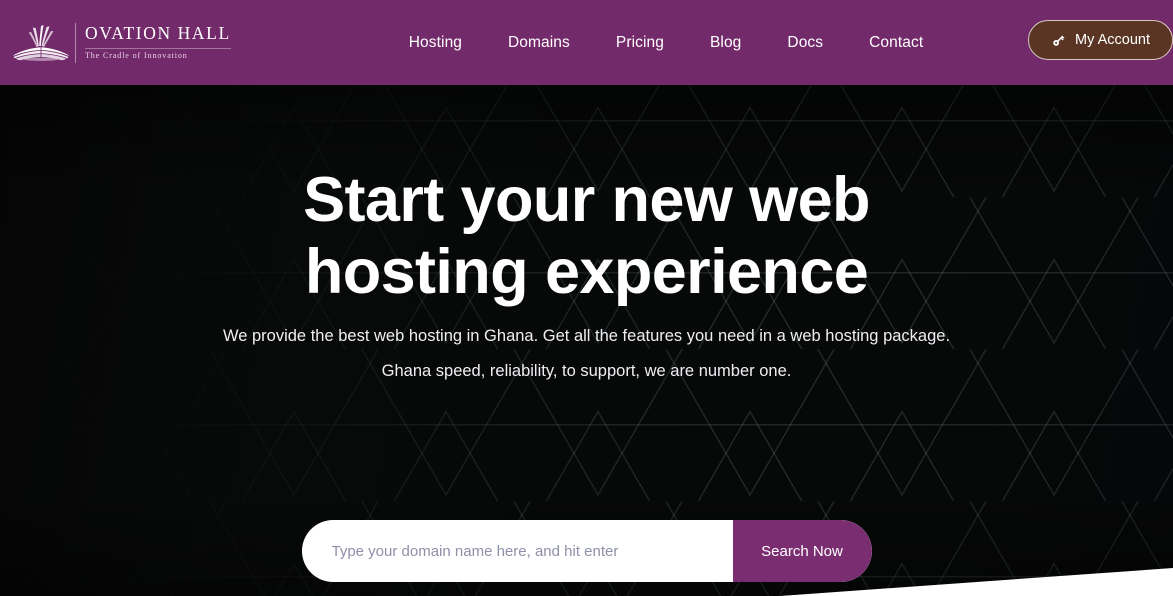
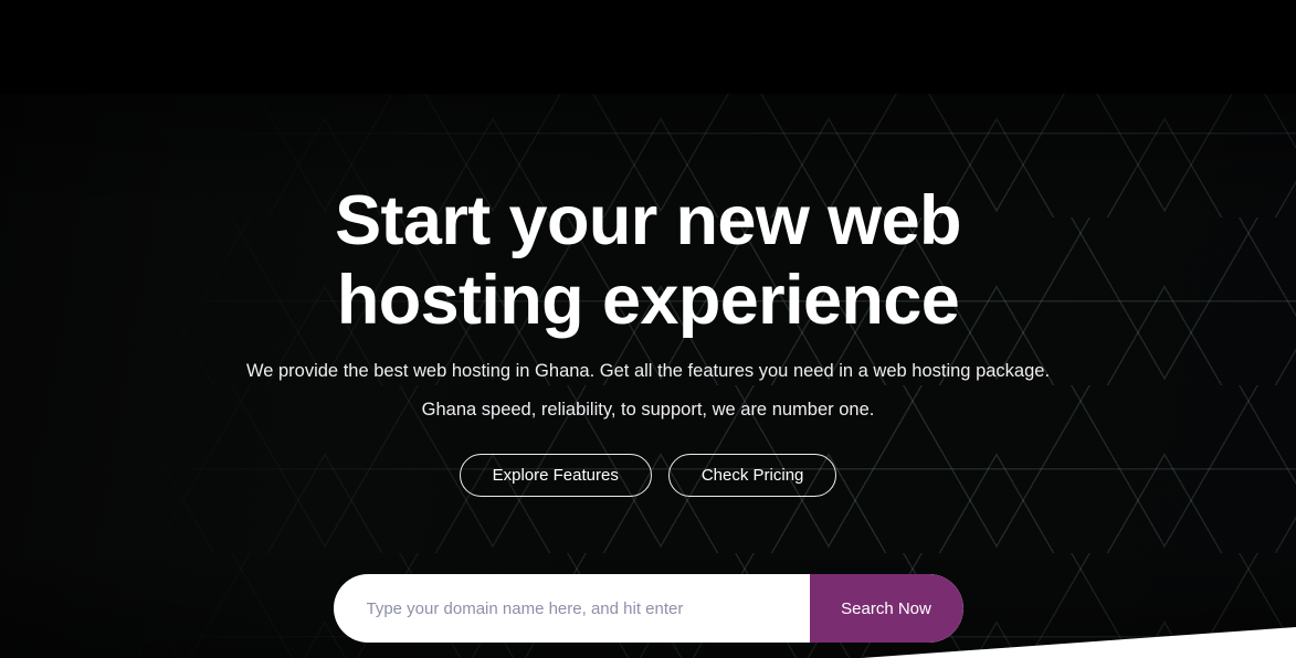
- OVATION HALL
- The Cradle of Innovation
- Hosting
- Domains
- Pricing
- Blog
- Docs
- Contact
- My Account
  Start your new web
  hosting experience
  We provide the best web hosting in Ghana. Get all the features you need in a web hosting package. Ghana speed, reliability, to support, we are number one.
+ Explore Features
+ Check Pricing
  Type your domain name here, and hit enter
  Search Now
